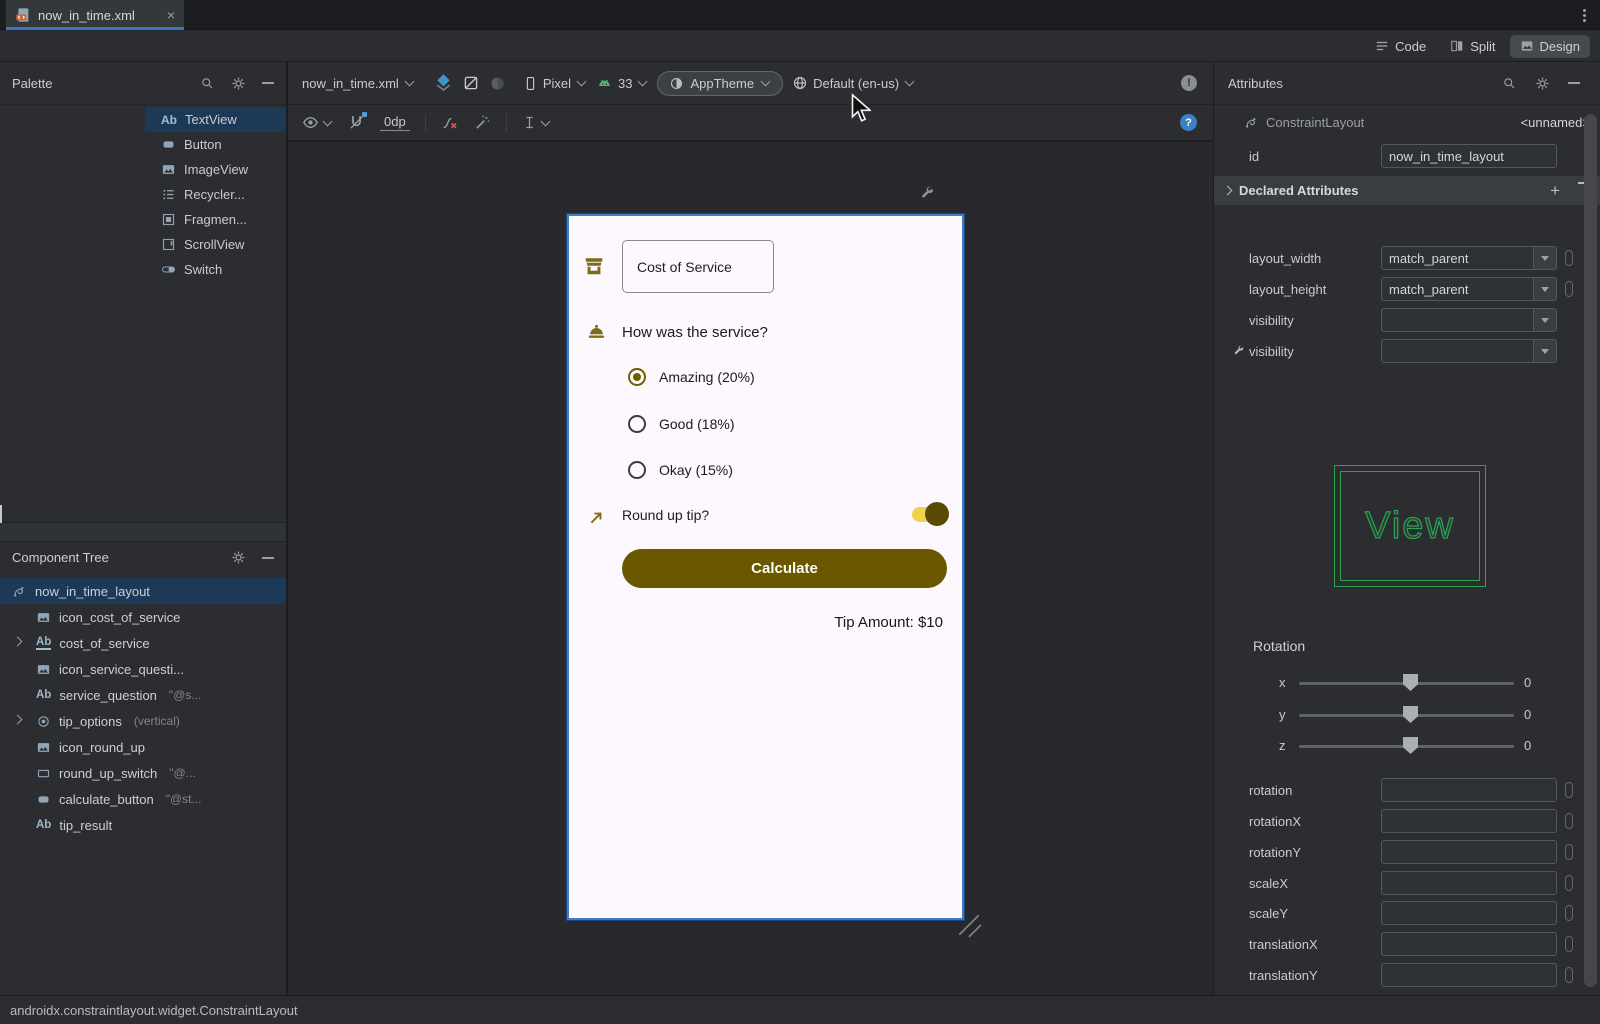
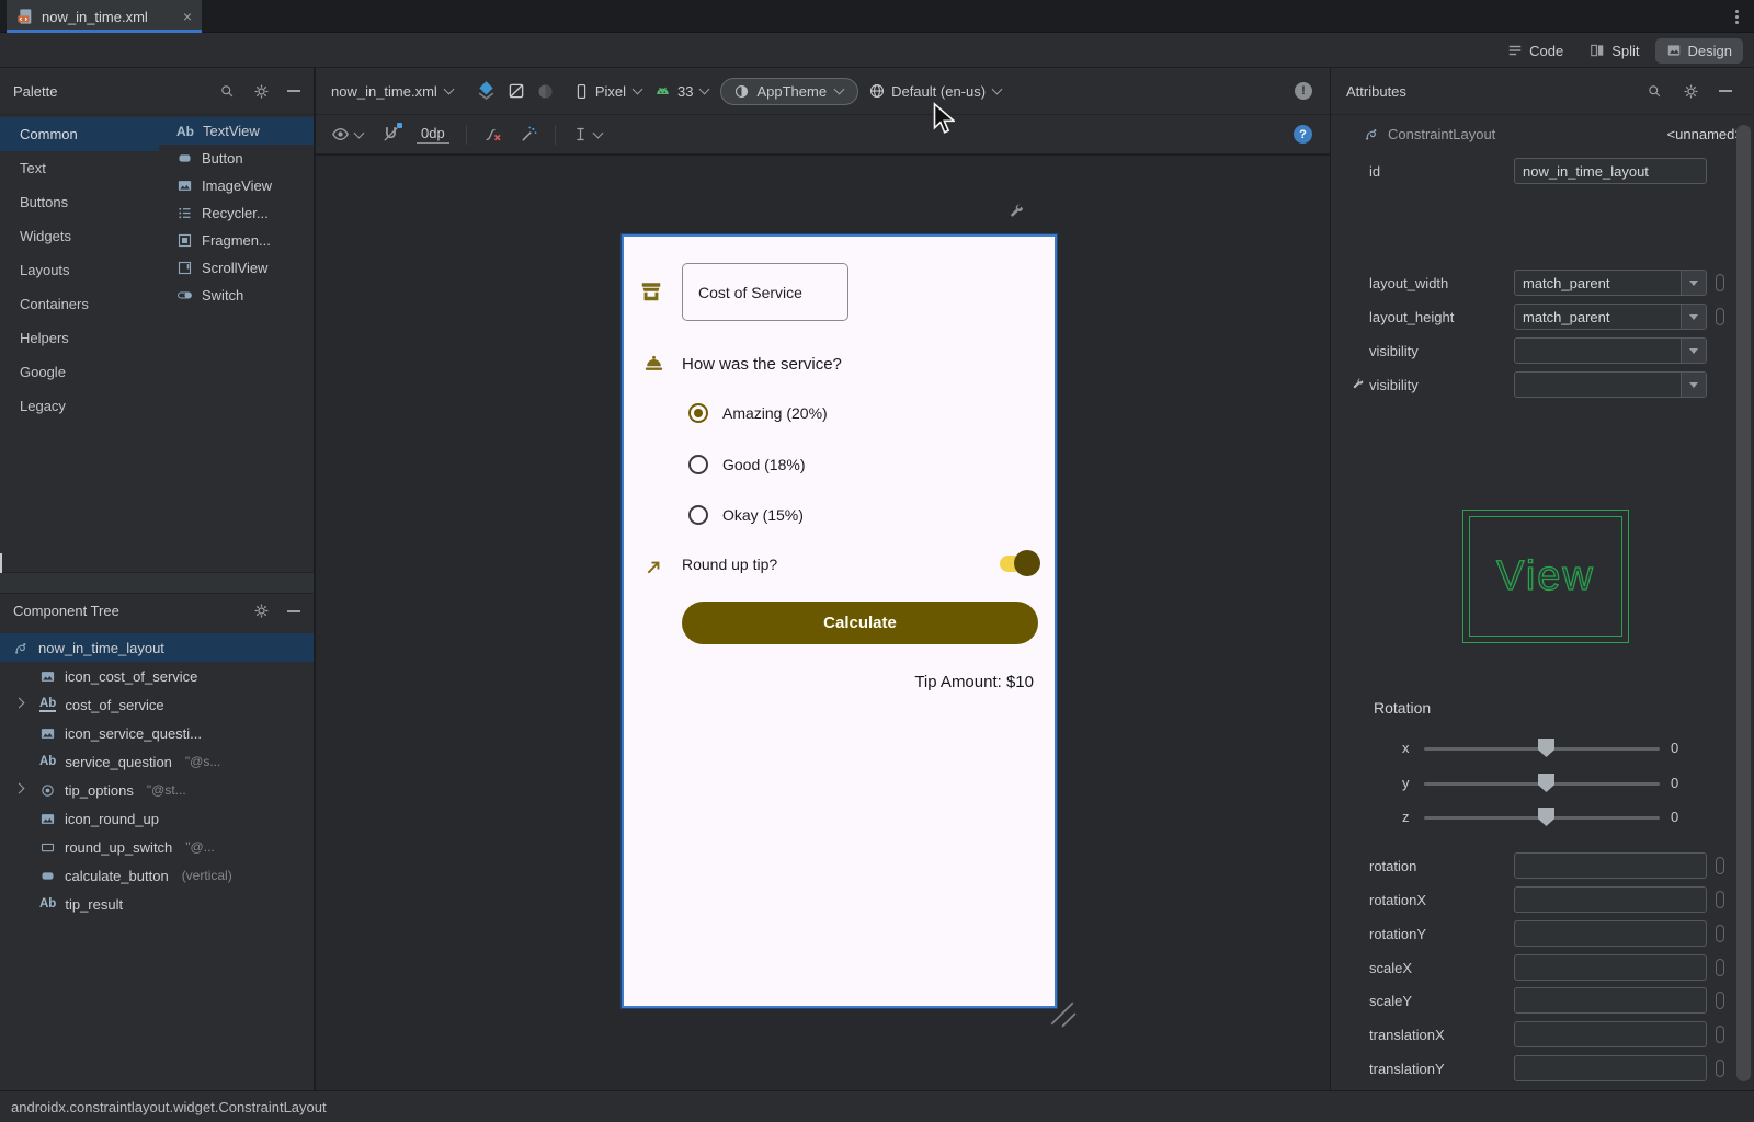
  now_in_time.xml
  ×
  Code
  Split
  Design
  Palette
+ Common
+ Text
+ Buttons
+ Widgets
+ Layouts
+ Containers
+ Helpers
+ Google
+ Legacy
  Ab
  TextView
  Button
  ImageView
  Recycler...
  Fragmen...
  ScrollView
  Switch
  Component Tree
  now_in_time_layout
  icon_cost_of_service
  Ab
  cost_of_service
  icon_service_questi...
  Ab
  service_question
  "@s...
  tip_options
- (vertical)
+ "@st...
  icon_round_up
  round_up_switch
  "@...
  calculate_button
- "@st...
+ (vertical)
  Ab
  tip_result
  now_in_time.xml
  Pixel
  33
  AppTheme
  Default (en-us)
  !
  0dp
  ?
  Cost of Service
  How was the service?
  Amazing (20%)
  Good (18%)
  Okay (15%)
  Round up tip?
  Calculate
  Tip Amount: $10
  Attributes
  ConstraintLayout
  <unnamed
  id
  now_in_time_layout
- Declared Attributes
- +
  layout_width
  match_parent
  layout_height
  match_parent
  visibility
  visibility
  View
  Rotation
  x
  0
  y
  0
  z
  0
  rotation
  rotationX
  rotationY
  scaleX
  scaleY
  translationX
  translationY
  androidx.constraintlayout.widget.ConstraintLayout
